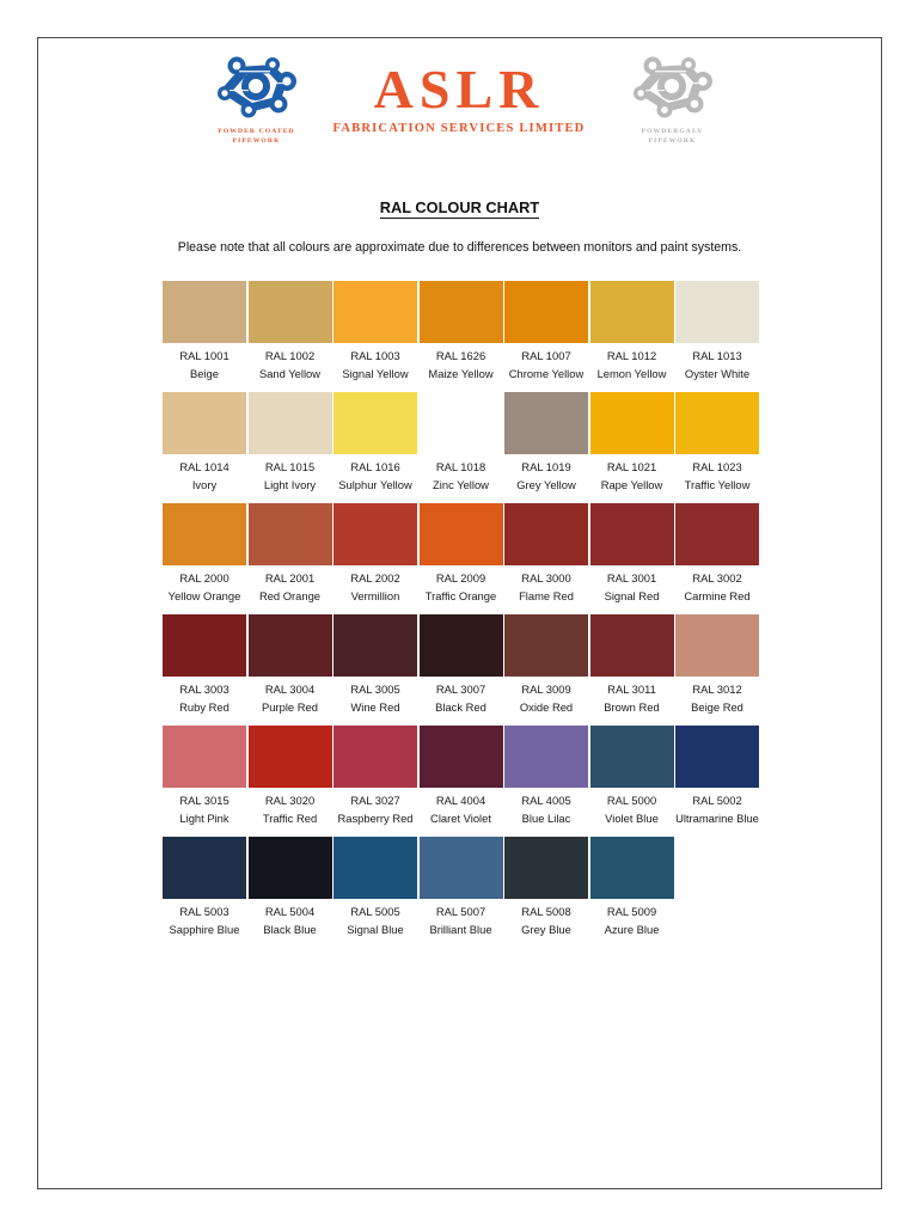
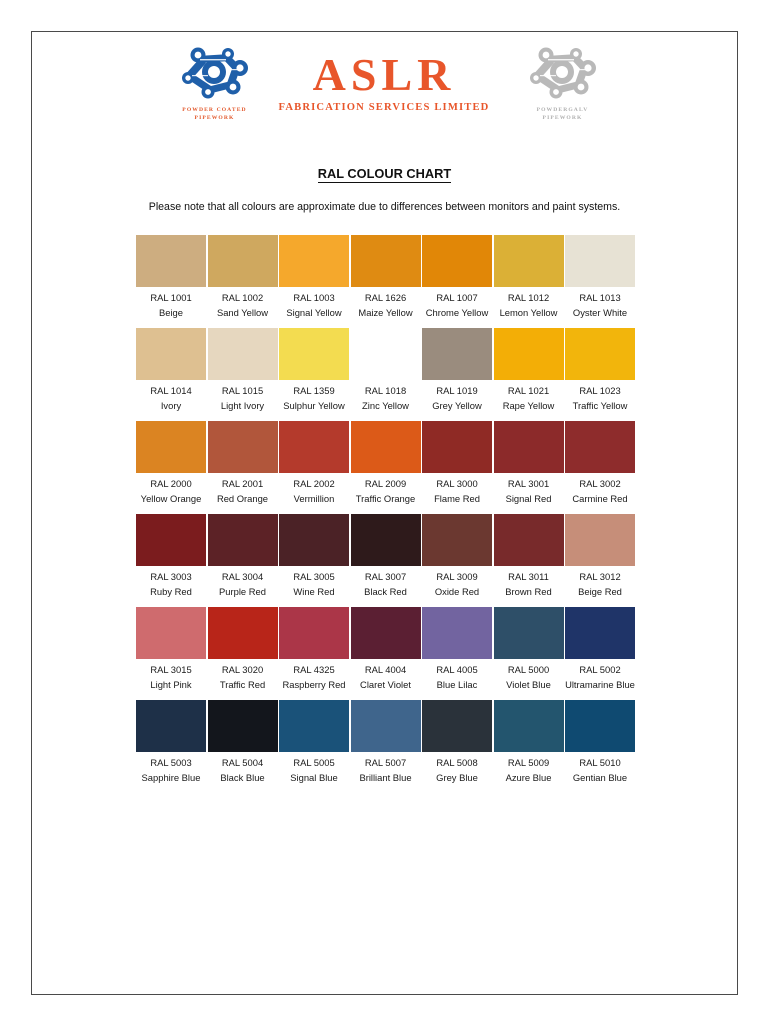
  ASLR
  FABRICATION SERVICES LIMITED
  RAL COLOUR CHART
  Please note that all colours are approximate due to differences between monitors and paint systems.
  RAL 1001
  Beige
  RAL 1002
  Sand Yellow
  RAL 1003
  Signal Yellow
  RAL 1626
  Maize Yellow
  RAL 1007
  Chrome Yellow
  RAL 1012
  Lemon Yellow
  RAL 1013
  Oyster White
  RAL 1014
  Ivory
  RAL 1015
  Light Ivory
- RAL 1016
+ RAL 1359
  Sulphur Yellow
  RAL 1018
  Zinc Yellow
  RAL 1019
  Grey Yellow
  RAL 1021
  Rape Yellow
  RAL 1023
  Traffic Yellow
  RAL 2000
  Yellow Orange
  RAL 2001
  Red Orange
  RAL 2002
  Vermillion
  RAL 2009
  Traffic Orange
  RAL 3000
  Flame Red
  RAL 3001
  Signal Red
  RAL 3002
  Carmine Red
  RAL 3003
  Ruby Red
  RAL 3004
  Purple Red
  RAL 3005
  Wine Red
  RAL 3007
  Black Red
  RAL 3009
  Oxide Red
  RAL 3011
  Brown Red
  RAL 3012
  Beige Red
  RAL 3015
  Light Pink
  RAL 3020
  Traffic Red
- RAL 3027
+ RAL 4325
  Raspberry Red
  RAL 4004
  Claret Violet
  RAL 4005
  Blue Lilac
  RAL 5000
  Violet Blue
  RAL 5002
  Ultramarine Blue
  RAL 5003
  Sapphire Blue
  RAL 5004
  Black Blue
  RAL 5005
  Signal Blue
  RAL 5007
  Brilliant Blue
  RAL 5008
  Grey Blue
  RAL 5009
  Azure Blue
+ RAL 5010
+ Gentian Blue
